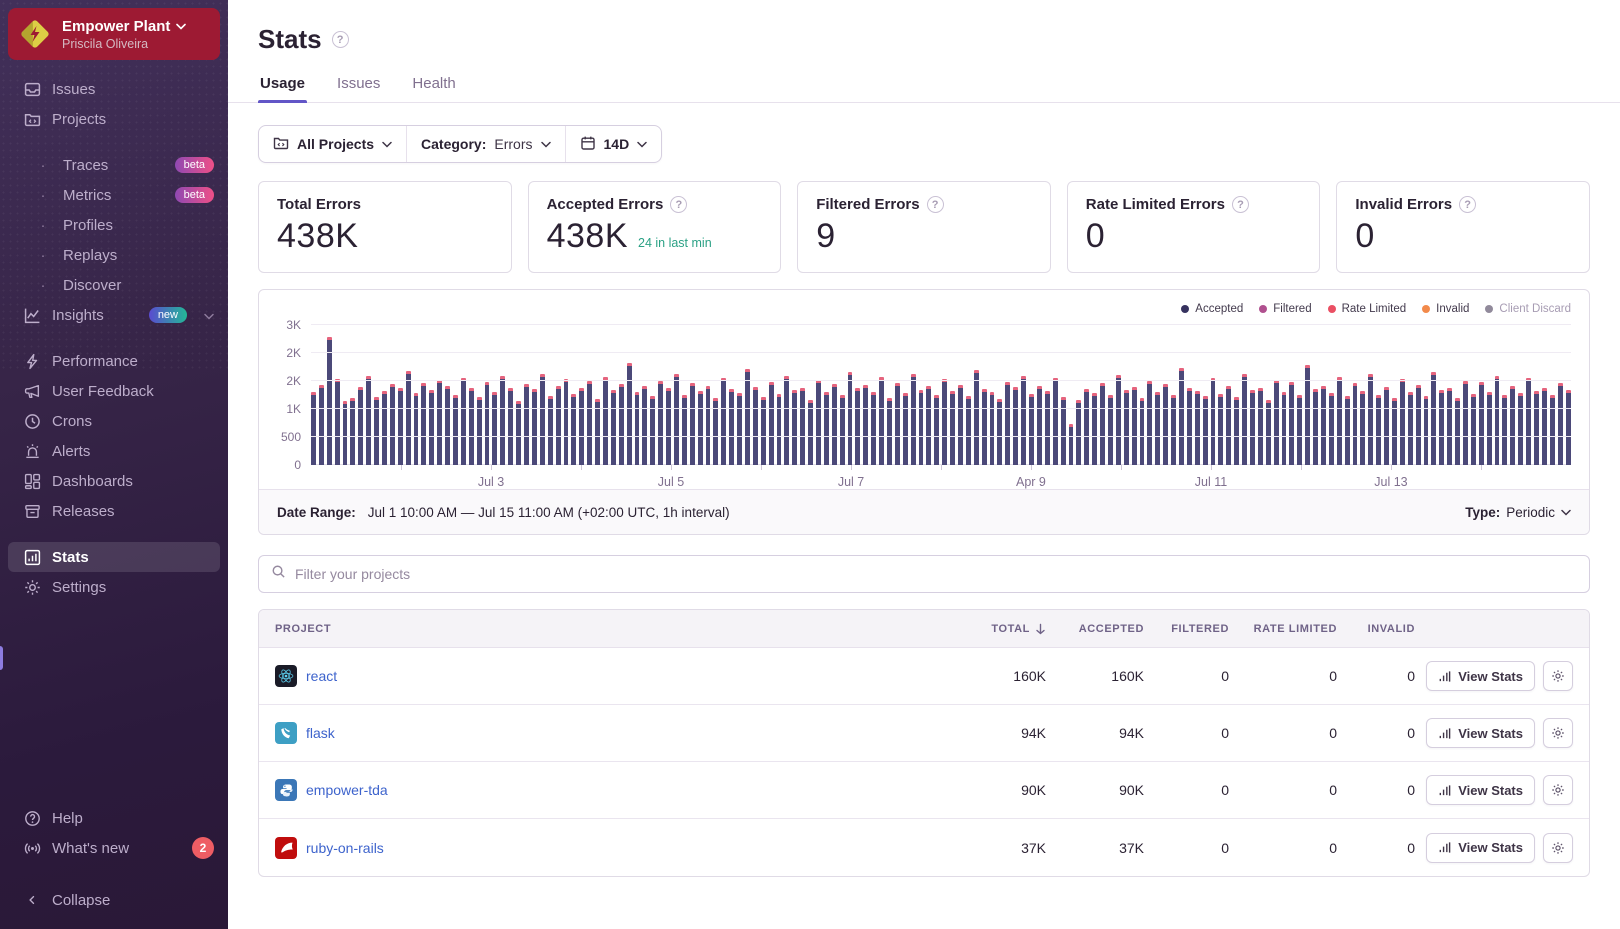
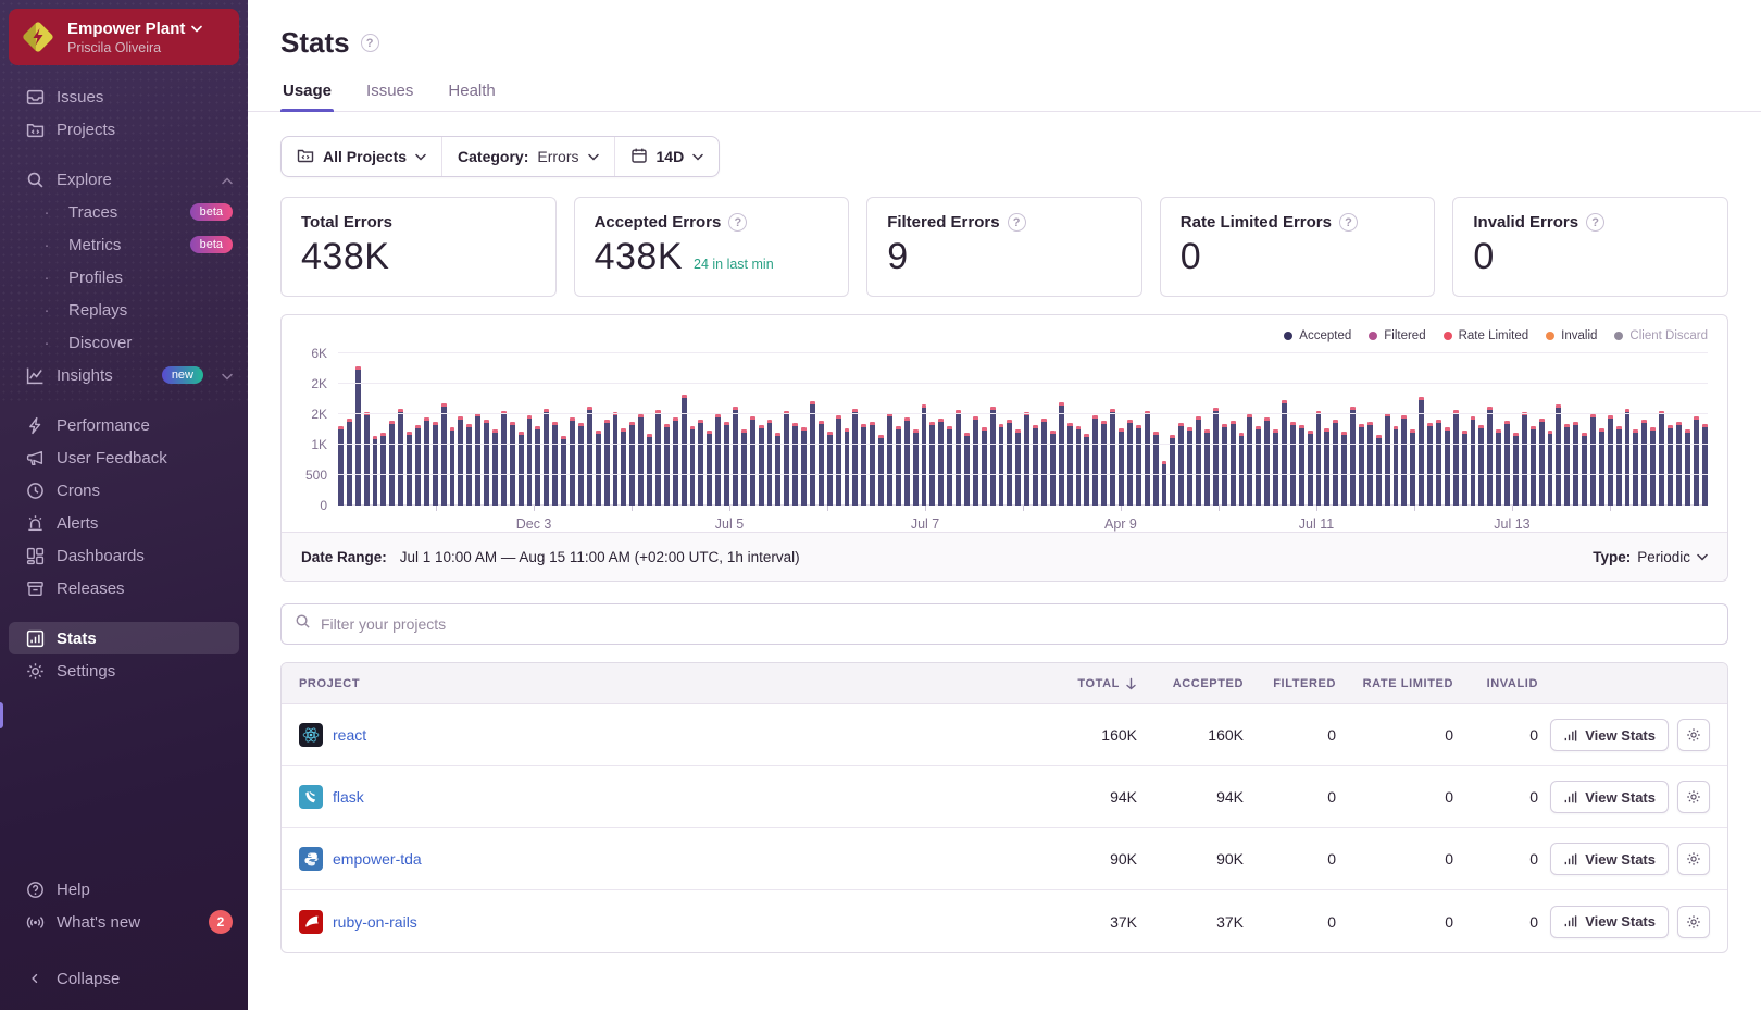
  Empower Plant
  Priscila Oliveira
  Issues
  Projects
+ Explore
  ·
  Traces
  beta
  ·
  Metrics
  beta
  ·
  Profiles
  ·
  Replays
  ·
  Discover
  Insights
  new
  Performance
  User Feedback
  Crons
  Alerts
  Dashboards
  Releases
  Stats
  Settings
  Help
  What's new
  2
  Collapse
  Stats
  ?
  Usage
  Issues
  Health
  All Projects
  Category:
  Errors
  14D
  Total Errors
  438K
  Accepted Errors
  ?
  438K
  24 in last min
  Filtered Errors
  ?
  9
  Rate Limited Errors
  ?
  0
  Invalid Errors
  ?
  0
  Accepted
  Filtered
  Rate Limited
  Invalid
  Client Discard
  0
  500
  1K
  2K
  2K
- 3K
+ 6K
- Jul 3
+ Dec 3
  Jul 5
  Jul 7
  Apr 9
  Jul 11
  Jul 13
- Date Range: Jul 1 10:00 AM — Jul 15 11:00 AM (+02:00 UTC, 1h interval)
+ Date Range: Jul 1 10:00 AM — Aug 15 11:00 AM (+02:00 UTC, 1h interval)
  Type:
  Periodic
  Filter your projects
  PROJECT
  TOTAL
  ACCEPTED
  FILTERED
  RATE LIMITED
  INVALID
  react
  160K
  160K
  0
  0
  0
  View Stats
  flask
  94K
  94K
  0
  0
  0
  View Stats
  empower-tda
  90K
  90K
  0
  0
  0
  View Stats
  ruby-on-rails
  37K
  37K
  0
  0
  0
  View Stats
